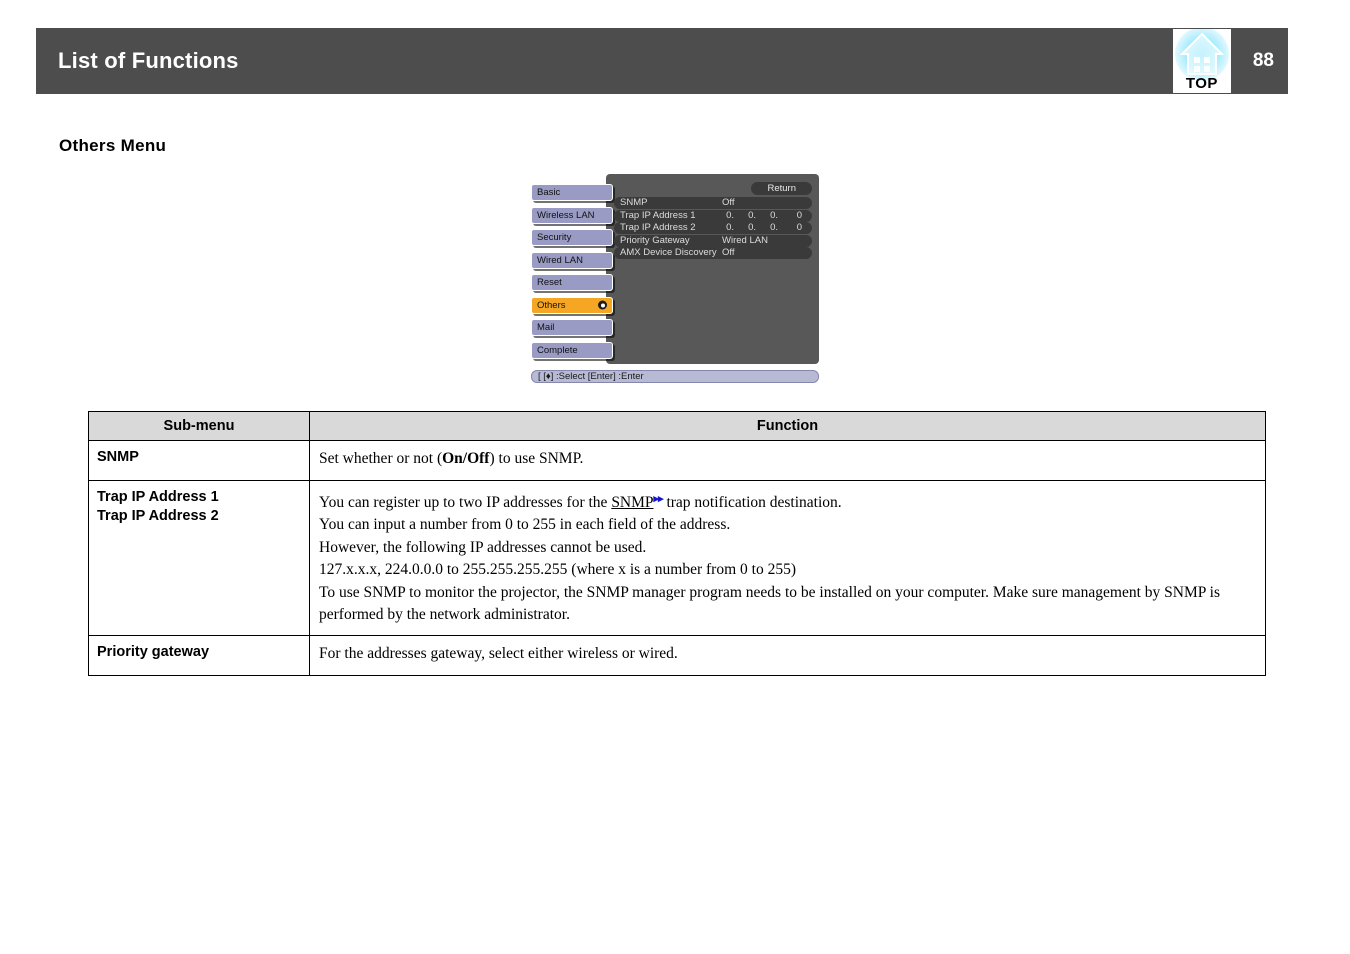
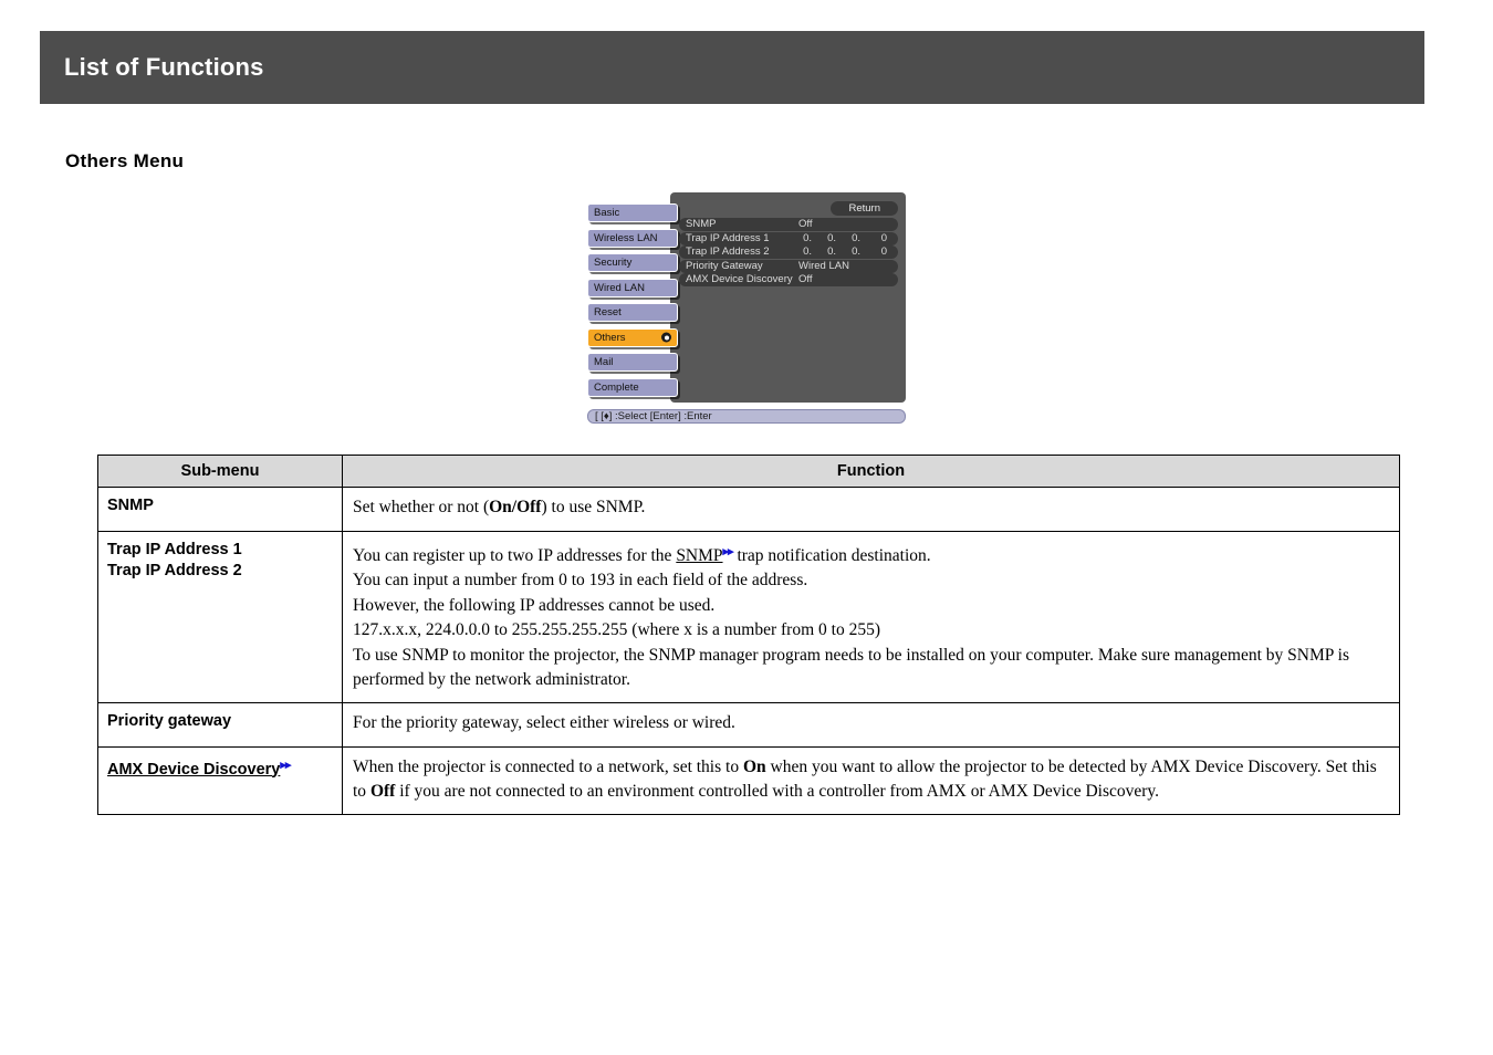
  List of Functions
- TOP
- 88
  Others Menu
  Basic
  Wireless LAN
  Security
  Wired LAN
  Reset
  Others
  Mail
  Complete
  Return
  SNMP
  Off
  Trap IP Address 1
  0.
  0.
  0.
  0
  Trap IP Address 2
  0.
  0.
  0.
  0
  Priority Gateway
  Wired LAN
  AMX Device Discovery
  Off
  [ [♦] :Select [Enter] :Enter
  Sub-menu	Function
  SNMP	Set whether or not (On/Off) to use SNMP.
- Trap IP Address 1Trap IP Address 2	You can register up to two IP addresses for the SNMP▸▸ trap notification destination.You can input a number from 0 to 255 in each field of the address.However, the following IP addresses cannot be used.127.x.x.x, 224.0.0.0 to 255.255.255.255 (where x is a number from 0 to 255)To use SNMP to monitor the projector, the SNMP manager program needs to be installed on your computer. Make sure management by SNMP is performed by the network administrator.
+ Trap IP Address 1Trap IP Address 2	You can register up to two IP addresses for the SNMP▸▸ trap notification destination.You can input a number from 0 to 193 in each field of the address.However, the following IP addresses cannot be used.127.x.x.x, 224.0.0.0 to 255.255.255.255 (where x is a number from 0 to 255)To use SNMP to monitor the projector, the SNMP manager program needs to be installed on your computer. Make sure management by SNMP is performed by the network administrator.
- Priority gateway	For the addresses gateway, select either wireless or wired.
+ Priority gateway	For the priority gateway, select either wireless or wired.
+ AMX Device Discovery▸▸	When the projector is connected to a network, set this to On when you want to allow the projector to be detected by AMX Device Discovery. Set this to Off if you are not connected to an environment controlled with a controller from AMX or AMX Device Discovery.
